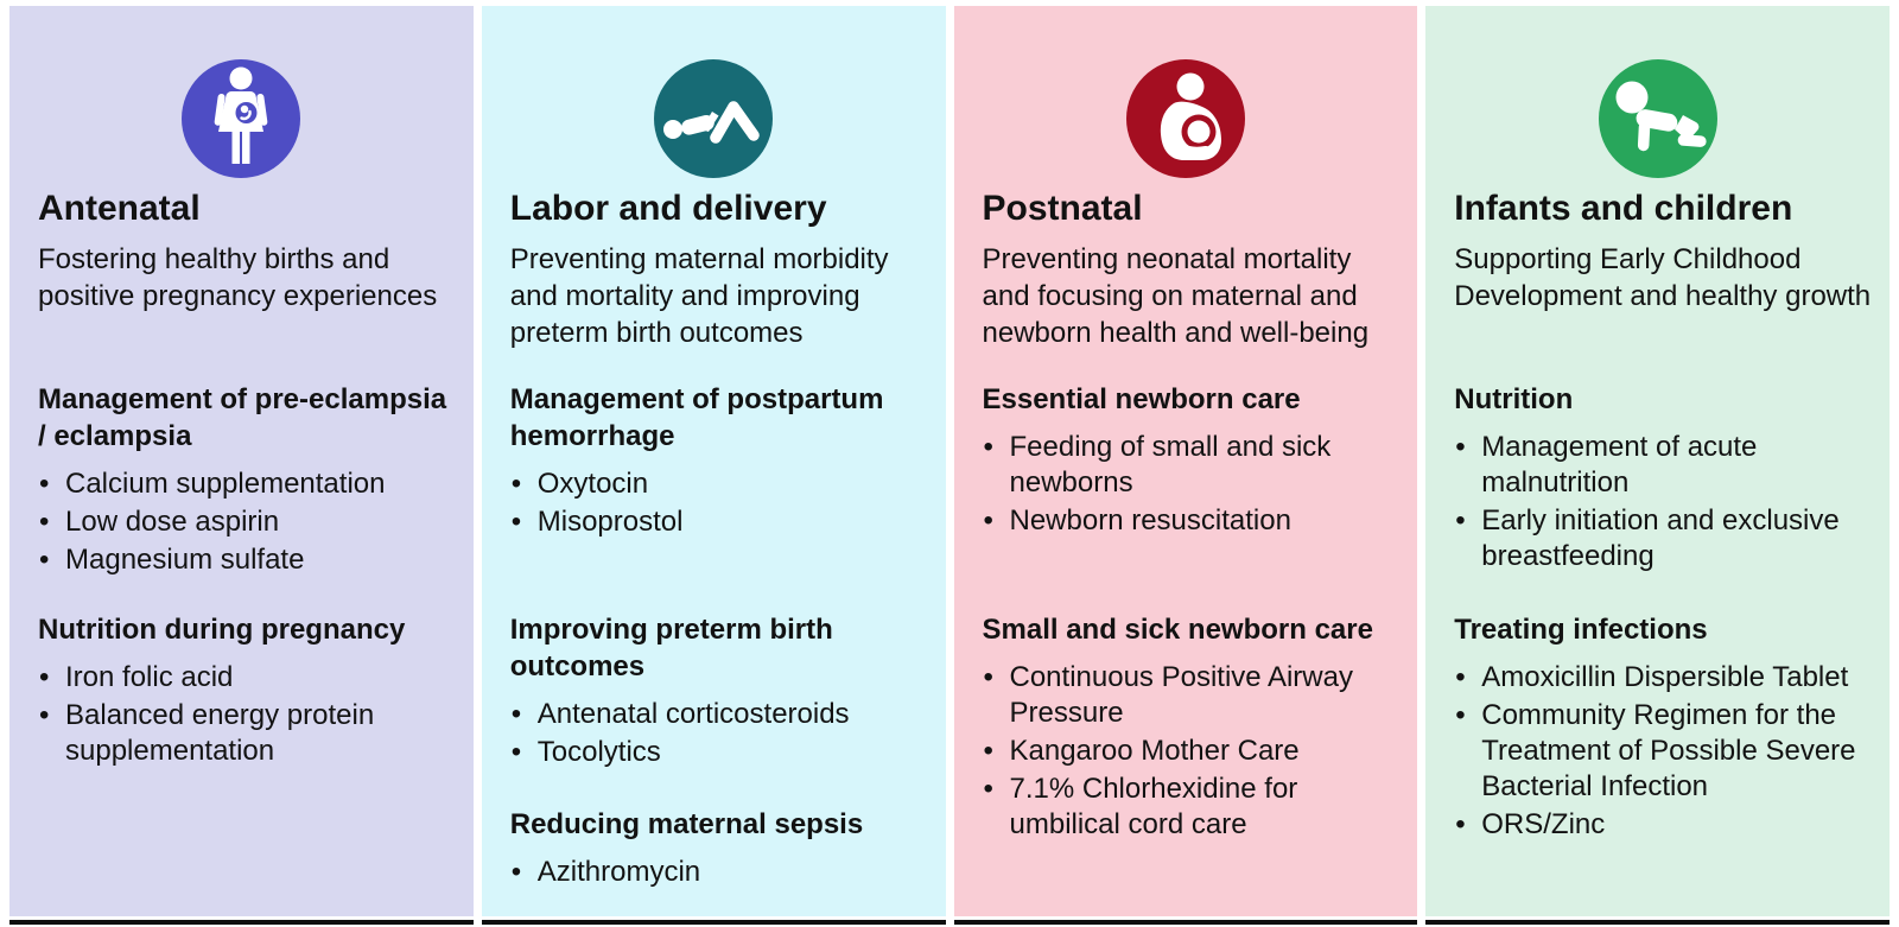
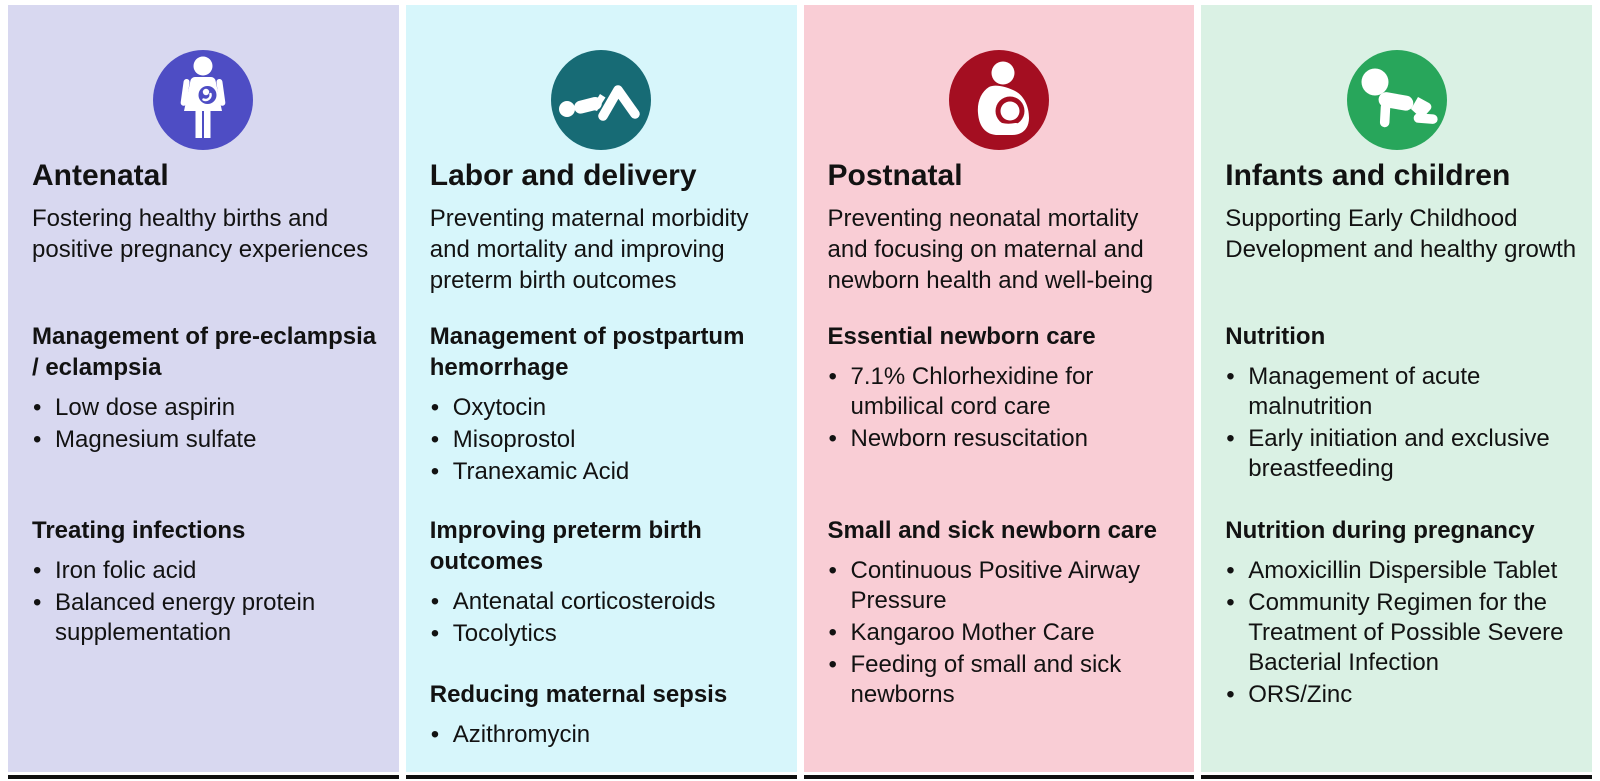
  Antenatal
  Fostering healthy births and positive pregnancy experiences
  Management of pre-eclampsia / eclampsia
- Calcium supplementation
  Low dose aspirin
  Magnesium sulfate
- Nutrition during pregnancy
+ Treating infections
  Iron folic acid
  Balanced energy protein supplementation
  Labor and delivery
  Preventing maternal morbidity and mortality and improving preterm birth outcomes
  Management of postpartum hemorrhage
  Oxytocin
  Misoprostol
+ Tranexamic Acid
  Improving preterm birth outcomes
  Antenatal corticosteroids
  Tocolytics
  Reducing maternal sepsis
  Azithromycin
  Postnatal
  Preventing neonatal mortality and focusing on maternal and newborn health and well-being
  Essential newborn care
- Feeding of small and sick newborns
+ 7.1% Chlorhexidine for umbilical cord care
  Newborn resuscitation
  Small and sick newborn care
  Continuous Positive Airway Pressure
  Kangaroo Mother Care
- 7.1% Chlorhexidine for umbilical cord care
+ Feeding of small and sick newborns
  Infants and children
  Supporting Early Childhood Development and healthy growth
  Nutrition
  Management of acute malnutrition
  Early initiation and exclusive breastfeeding
- Treating infections
+ Nutrition during pregnancy
  Amoxicillin Dispersible Tablet
  Community Regimen for the Treatment of Possible Severe Bacterial Infection
  ORS/Zinc
